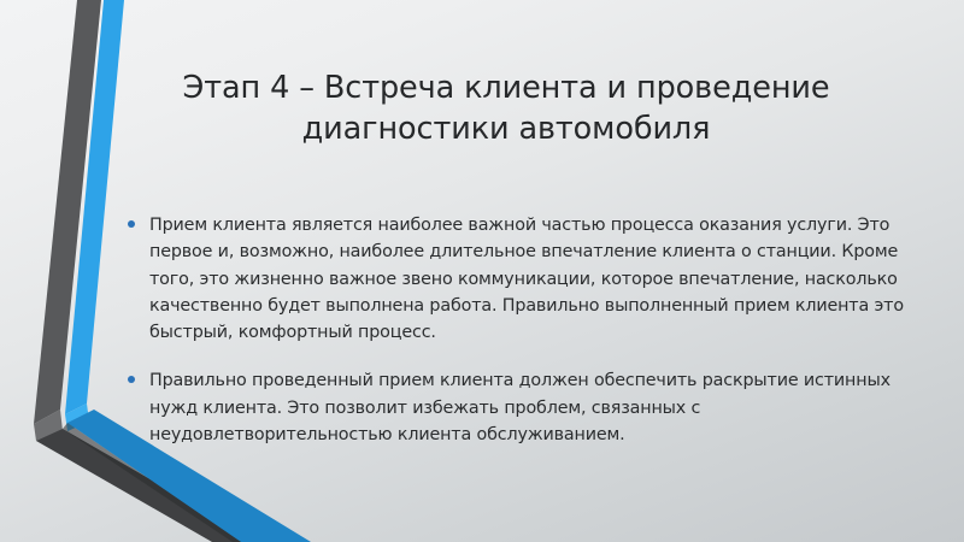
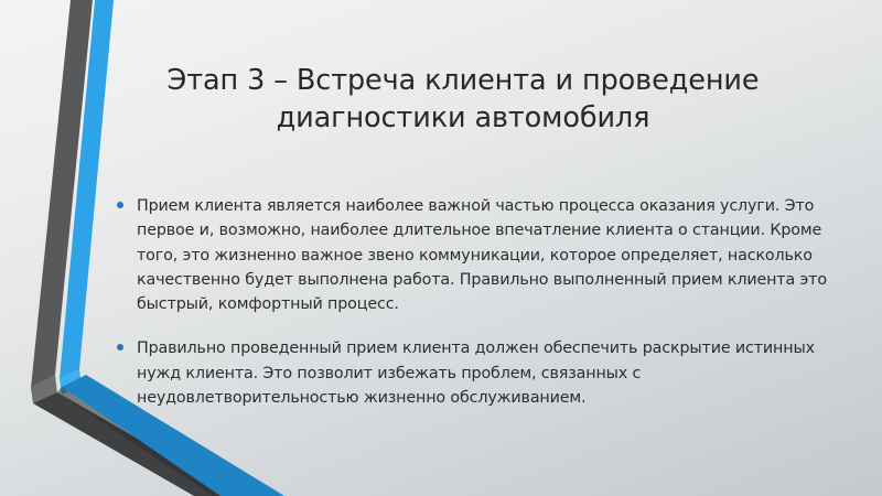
- Этап 4 – Встреча клиента и проведение диагностики автомобиля
+ Этап 3 – Встреча клиента и проведение диагностики автомобиля
- Прием клиента является наиболее важной частью процесса оказания услуги. Это первое и, возможно, наиболее длительное впечатление клиента о станции. Кроме того, это жизненно важное звено коммуникации, которое впечатление, насколько качественно будет выполнена работа. Правильно выполненный прием клиента это быстрый, комфортный процесс.
+ Прием клиента является наиболее важной частью процесса оказания услуги. Это первое и, возможно, наиболее длительное впечатление клиента о станции. Кроме того, это жизненно важное звено коммуникации, которое определяет, насколько качественно будет выполнена работа. Правильно выполненный прием клиента это быстрый, комфортный процесс.
- Правильно проведенный прием клиента должен обеспечить раскрытие истинных нужд клиента. Это позволит избежать проблем, связанных с неудовлетворительностью клиента обслуживанием.
+ Правильно проведенный прием клиента должен обеспечить раскрытие истинных нужд клиента. Это позволит избежать проблем, связанных с неудовлетворительностью жизненно обслуживанием.
